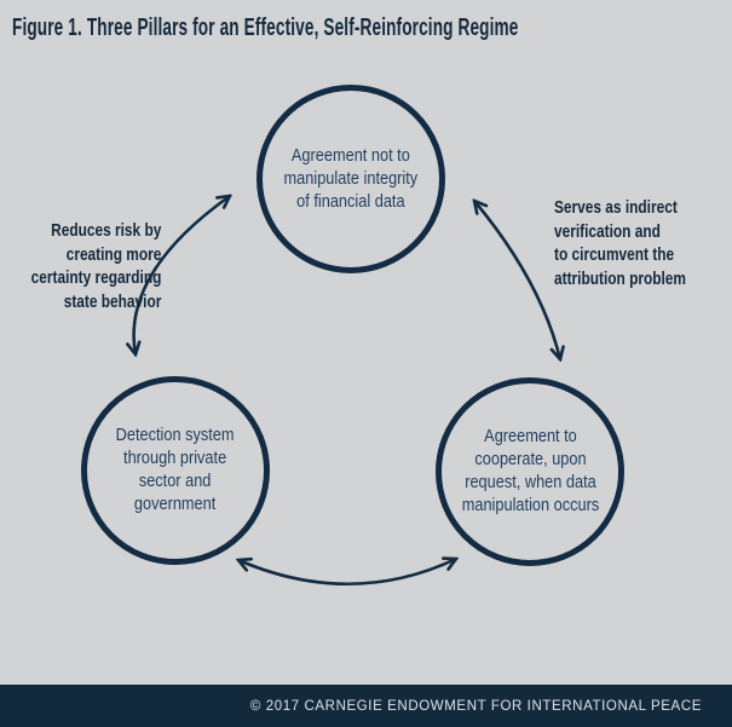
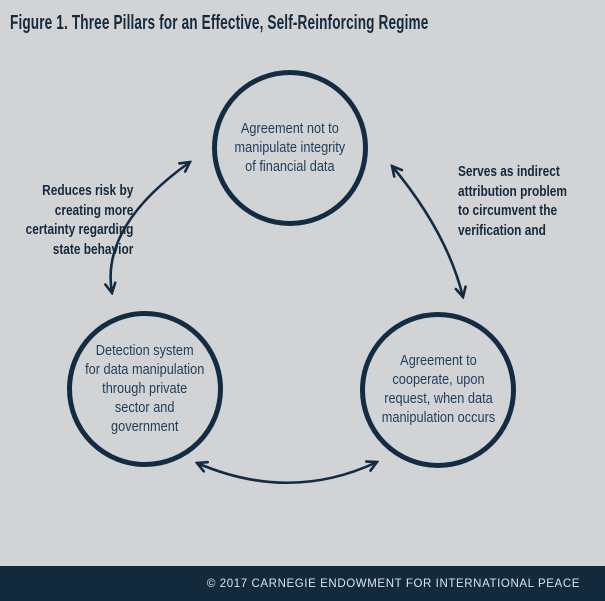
  Figure 1. Three Pillars for an Effective, Self-Reinforcing Regime
  Agreement not to
  manipulate integrity
  of financial data
  Detection system
+ for data manipulation
  through private
  sector and
  government
  Agreement to
  cooperate, upon
  request, when data
  manipulation occurs
  Reduces risk by
  creating more
  certainty regarding
  state behavior
  Serves as indirect
- verification and
+ attribution problem
  to circumvent the
- attribution problem
+ verification and
  © 2017 CARNEGIE ENDOWMENT FOR INTERNATIONAL PEACE
